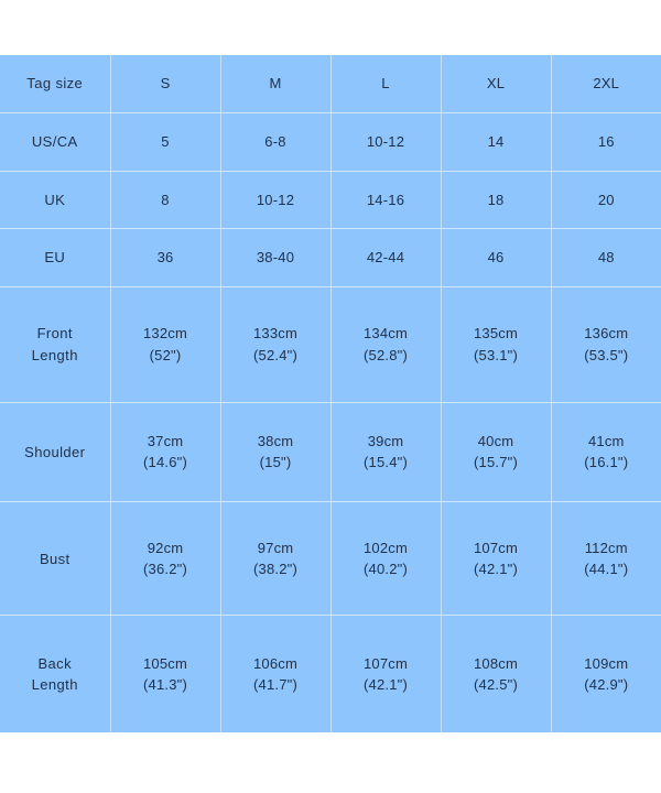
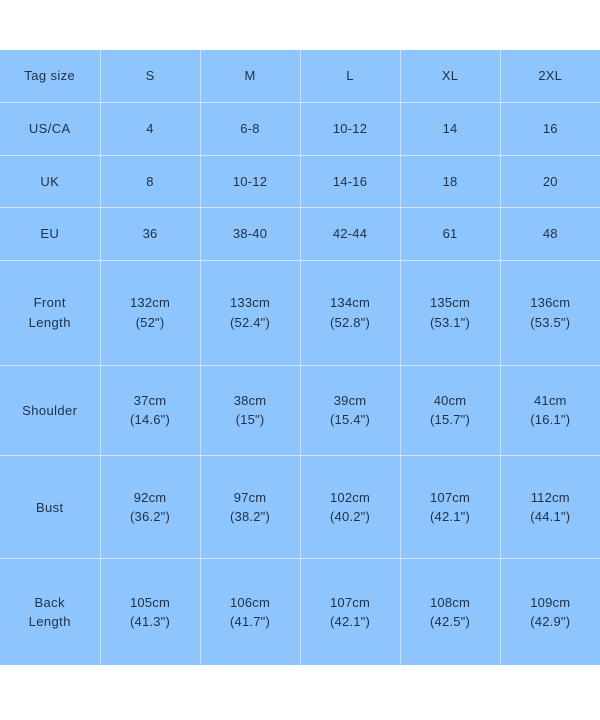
  Tag size	S	M	L	XL	2XL
- US/CA	5	6-8	10-12	14	16
+ US/CA	4	6-8	10-12	14	16
  UK	8	10-12	14-16	18	20
- EU	36	38-40	42-44	46	48
+ EU	36	38-40	42-44	61	48
  FrontLength	132cm(52")	133cm(52.4")	134cm(52.8")	135cm(53.1")	136cm(53.5")
  Shoulder	37cm(14.6")	38cm(15")	39cm(15.4")	40cm(15.7")	41cm(16.1")
  Bust	92cm(36.2")	97cm(38.2")	102cm(40.2")	107cm(42.1")	112cm(44.1")
  BackLength	105cm(41.3")	106cm(41.7")	107cm(42.1")	108cm(42.5")	109cm(42.9")
